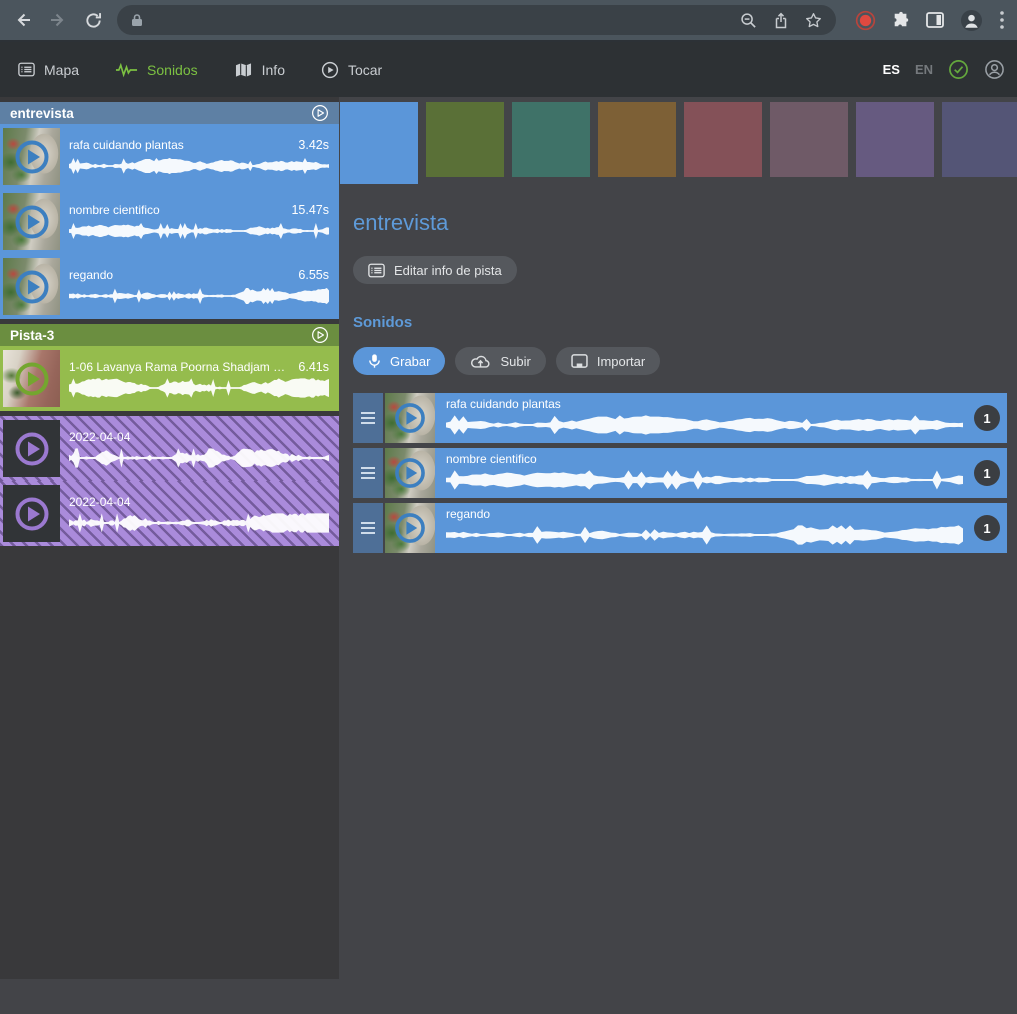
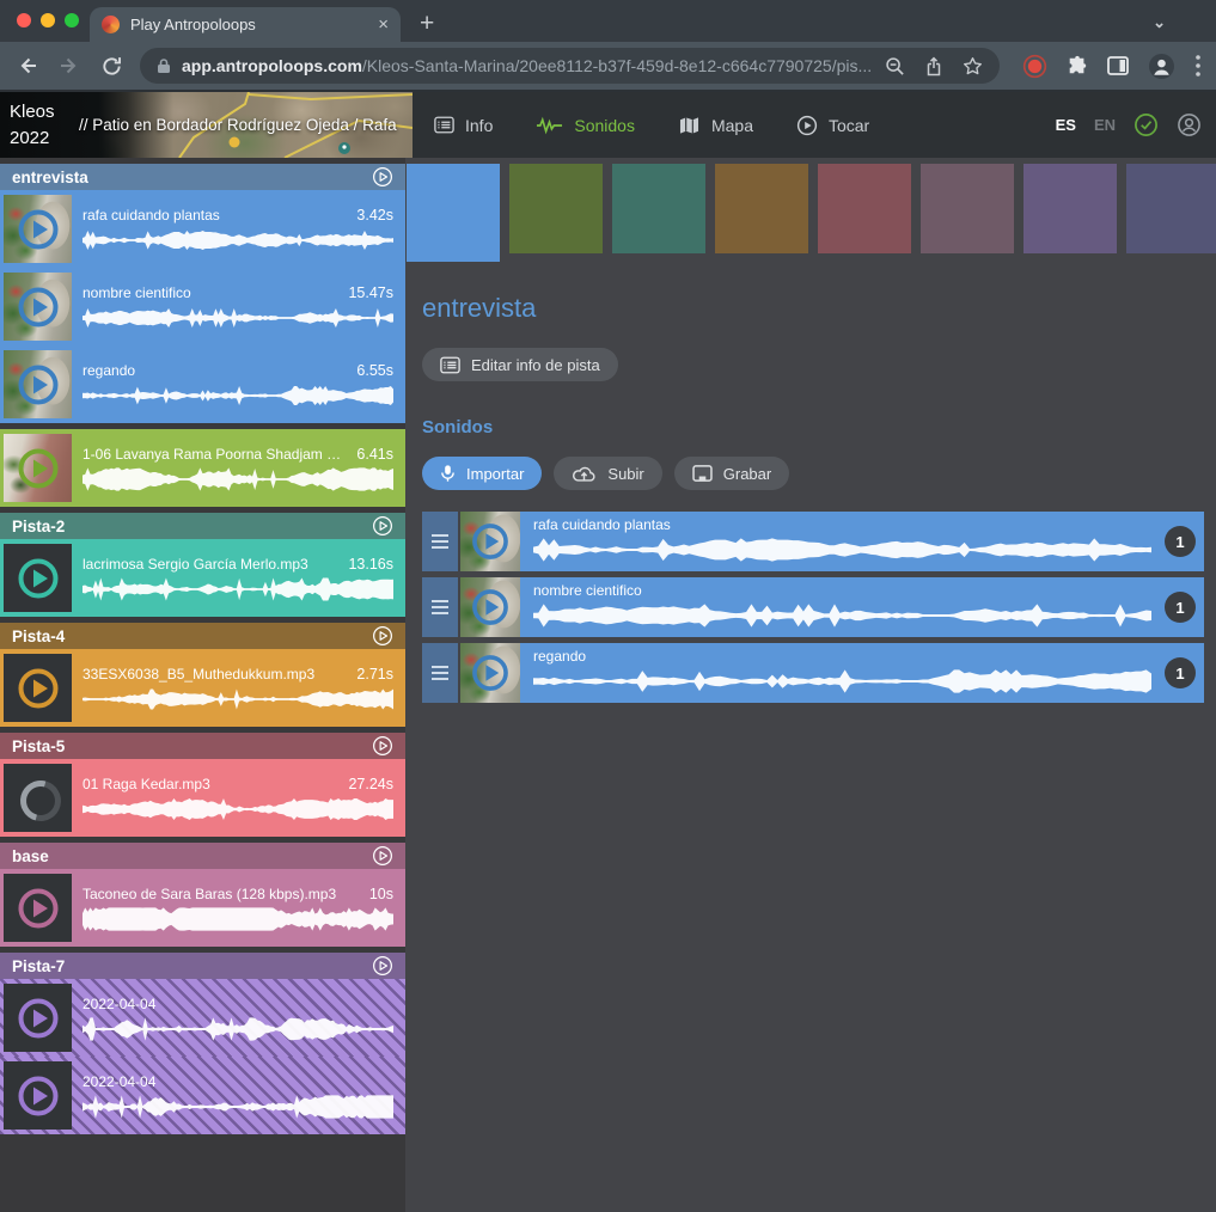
+ Play Antropoloops
+ ×
+ +
+ ⌄
+ app.antropoloops.com/Kleos-Santa-Marina/20ee8112-b37f-459d-8e12-c664c7790725/pis...
+ Kleos
+ 2022
+ // Patio en Bordador Rodríguez Ojeda / Rafa
- Mapa
+ Info
  Sonidos
- Info
+ Mapa
  Tocar
  ES
  EN
  entrevista
  rafa cuidando plantas
  3.42s
  nombre cientifico
  15.47s
  regando
  6.55s
- Pista-3
  1-06 Lavanya Rama Poorna Shadjam Ru
  6.41s
+ Pista-2
+ lacrimosa Sergio García Merlo.mp3
+ 13.16s
+ Pista-4
+ 33ESX6038_B5_Muthedukkum.mp3
+ 2.71s
+ Pista-5
+ 01 Raga Kedar.mp3
+ 27.24s
+ base
+ Taconeo de Sara Baras (128 kbps).mp3
+ 10s
+ Pista-7
  2022-04-04
  2022-04-04
  entrevista
  Editar info de pista
  Sonidos
- Grabar
+ Importar
  Subir
- Importar
+ Grabar
  rafa cuidando plantas
  1
  nombre cientifico
  1
  regando
  1
